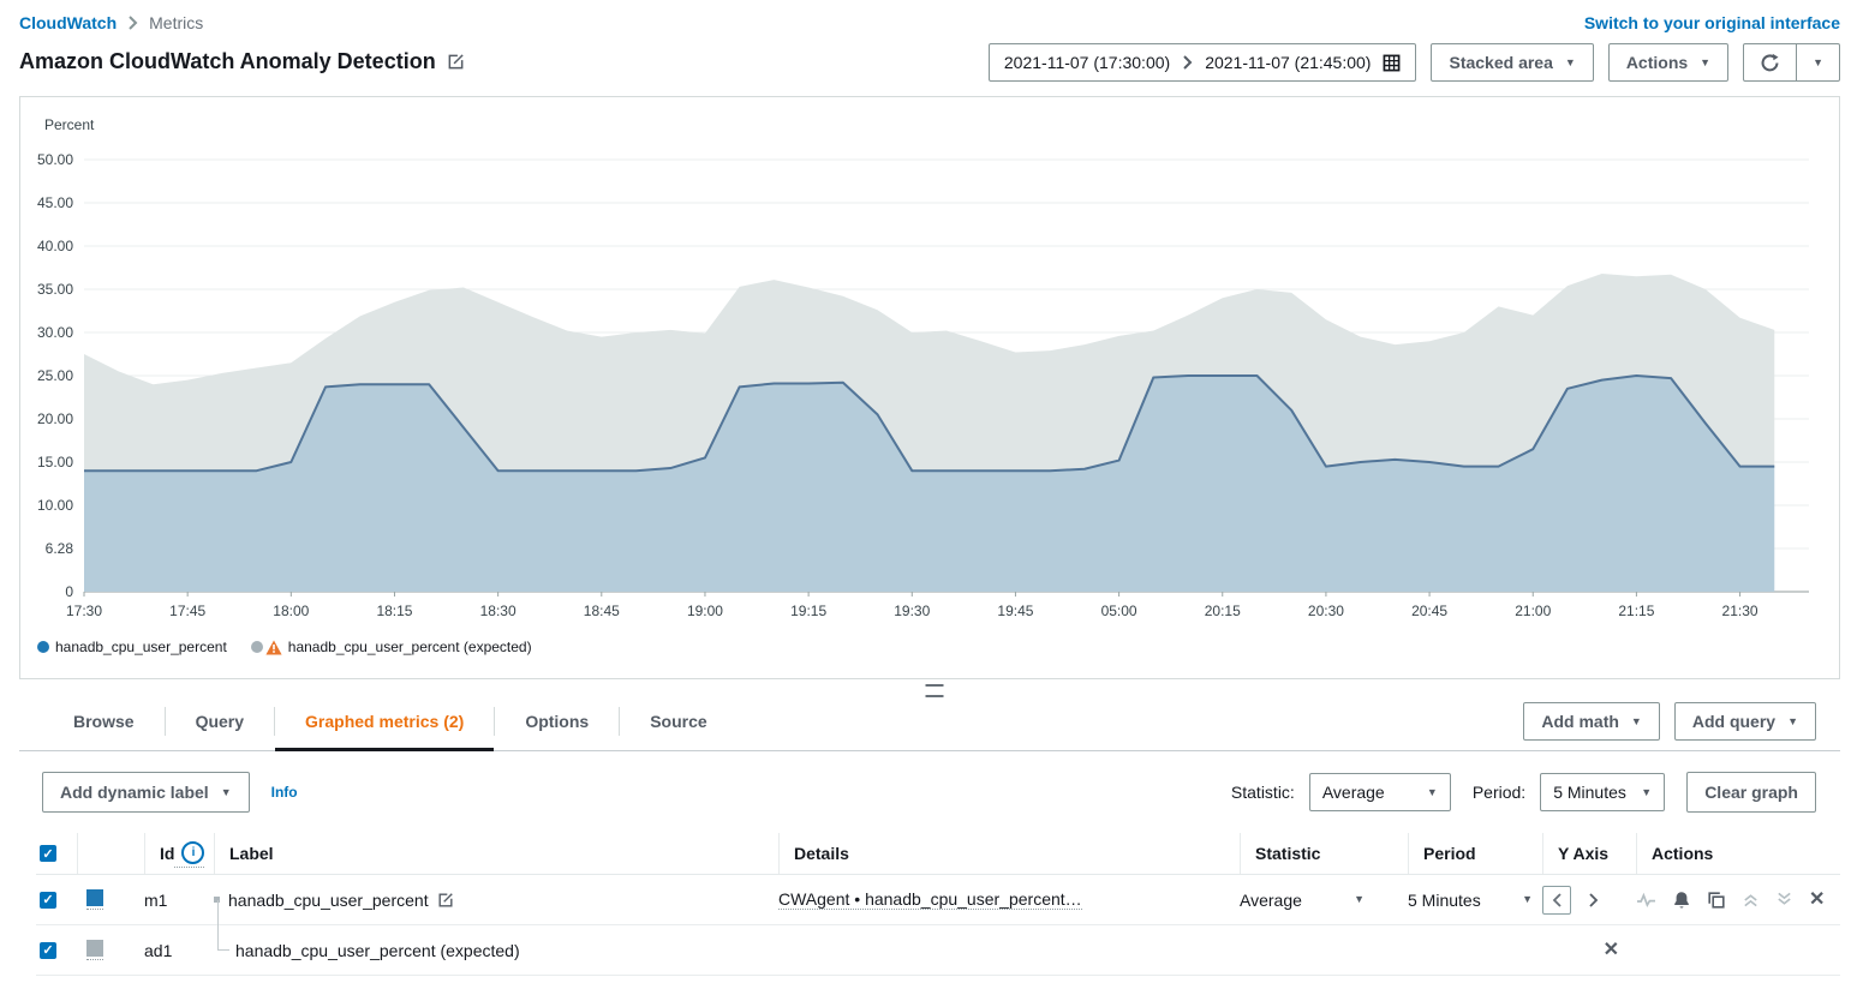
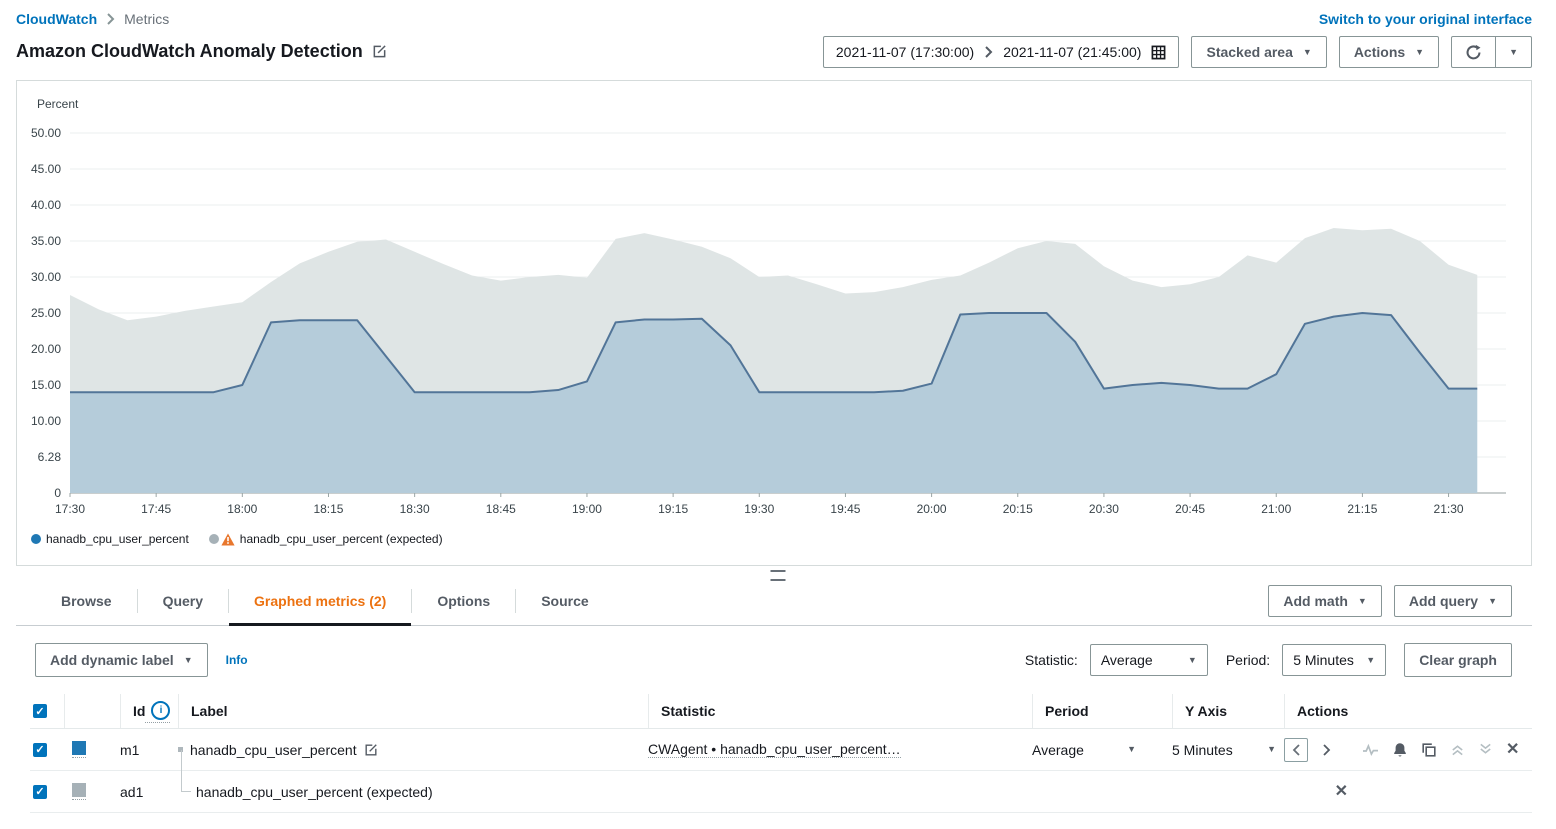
  CloudWatch
  Metrics
  Switch to your original interface
  Amazon CloudWatch Anomaly Detection
  2021-11-07 (17:30:00)
  2021-11-07 (21:45:00)
  Stacked area
  ▼
  Actions
  ▼
  ▼
  Percent
  50.00
  45.00
  40.00
  35.00
  30.00
  25.00
  20.00
  15.00
  10.00
  6.28
  0
  17:30
  17:45
  18:00
  18:15
  18:30
  18:45
  19:00
  19:15
  19:30
  19:45
- 05:00
+ 20:00
  20:15
  20:30
  20:45
  21:00
  21:15
  21:30
  hanadb_cpu_user_percent
  hanadb_cpu_user_percent (expected)
  Browse
  Query
  Graphed metrics (2)
  Options
  Source
  Add math
  ▼
  Add query
  ▼
  Add dynamic label
  ▼
  Info
  Statistic:
  Average
  ▼
  Period:
  5 Minutes
  ▼
  Clear graph
  ✓
  Id
  i
  Label
- Details
  Statistic
  Period
  Y Axis
  Actions
  ✓
  m1
  hanadb_cpu_user_percent
  CWAgent • hanadb_cpu_user_percent…
  Average
  ▼
  5 Minutes
  ▼
  ✕
  ✓
  ad1
  hanadb_cpu_user_percent (expected)
  ✕
